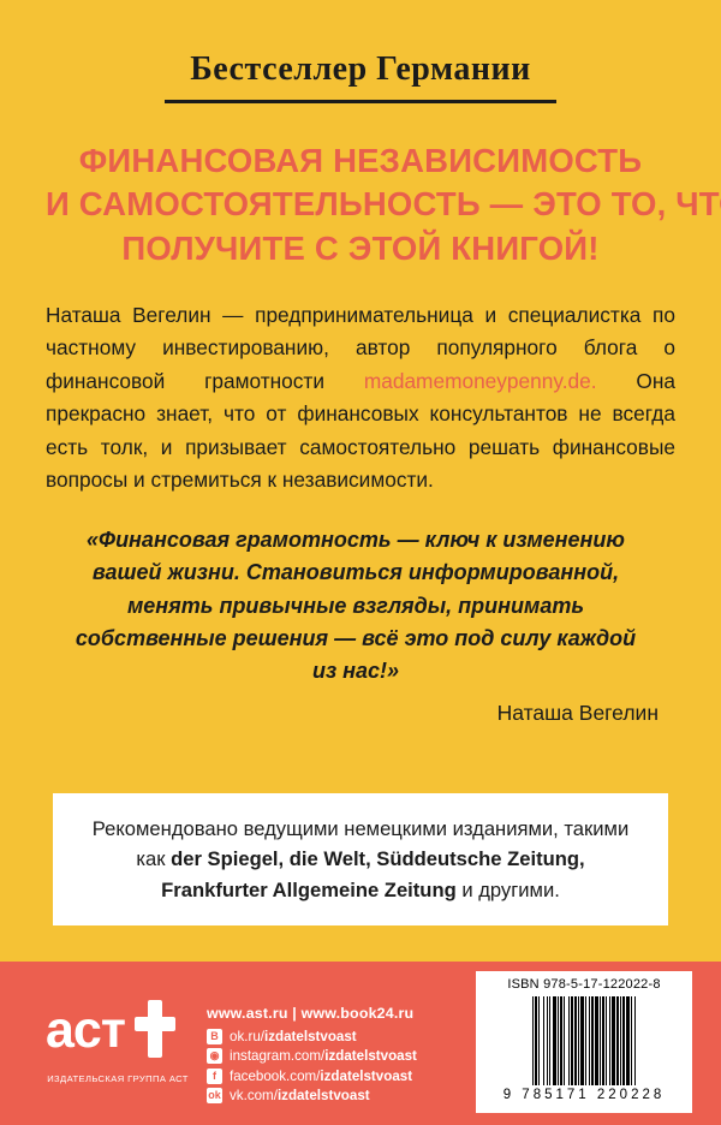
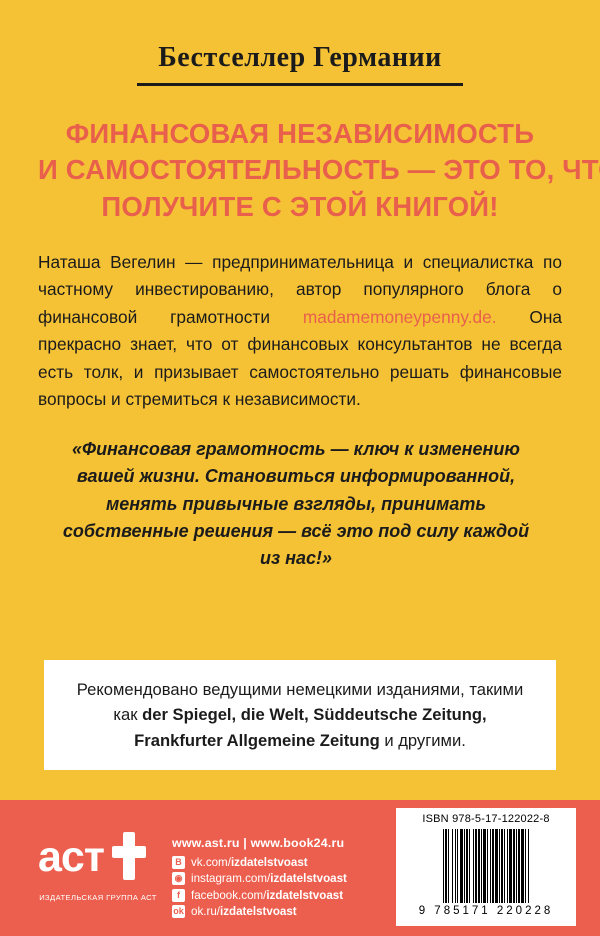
  Бестселлер Германии
  ФИНАНСОВАЯ НЕЗАВИСИМОСТЬ
  И САМОСТОЯТЕЛЬНОСТЬ — ЭТО ТО, ЧТ
  ПОЛУЧИТЕ С ЭТОЙ КНИГОЙ!
  Наташа Вегелин — предпринимательница и специалистка по частному инвестированию, автор популярного блога о финансовой грамотности madamemoneypenny.de. Она прекрасно знает, что от финансовых консультантов не всегда есть толк, и призывает самостоятельно решать финансовые вопросы и стремиться к независимости.
  «Финансовая грамотность — ключ к изменению вашей жизни. Становиться информированной, менять привычные взгляды, принимать собственные решения — всё это под силу каждой из нас!»
- Наташа Вегелин
  Рекомендовано ведущими немецкими изданиями, такими как der Spiegel, die Welt, Süddeutsche Zeitung, Frankfurter Allgemeine Zeitung и другими.
  аст
  ИЗДАТЕЛЬСКАЯ ГРУППА АСТ
  www.ast.ru | www.book24.ru
  В
- ok.ru/izdatelstvoast
+ vk.com/izdatelstvoast
  ◉
  instagram.com/izdatelstvoast
  f
  facebook.com/izdatelstvoast
  ok
- vk.com/izdatelstvoast
+ ok.ru/izdatelstvoast
  ISBN 978-5-17-122022-8
  9 785171 220228
